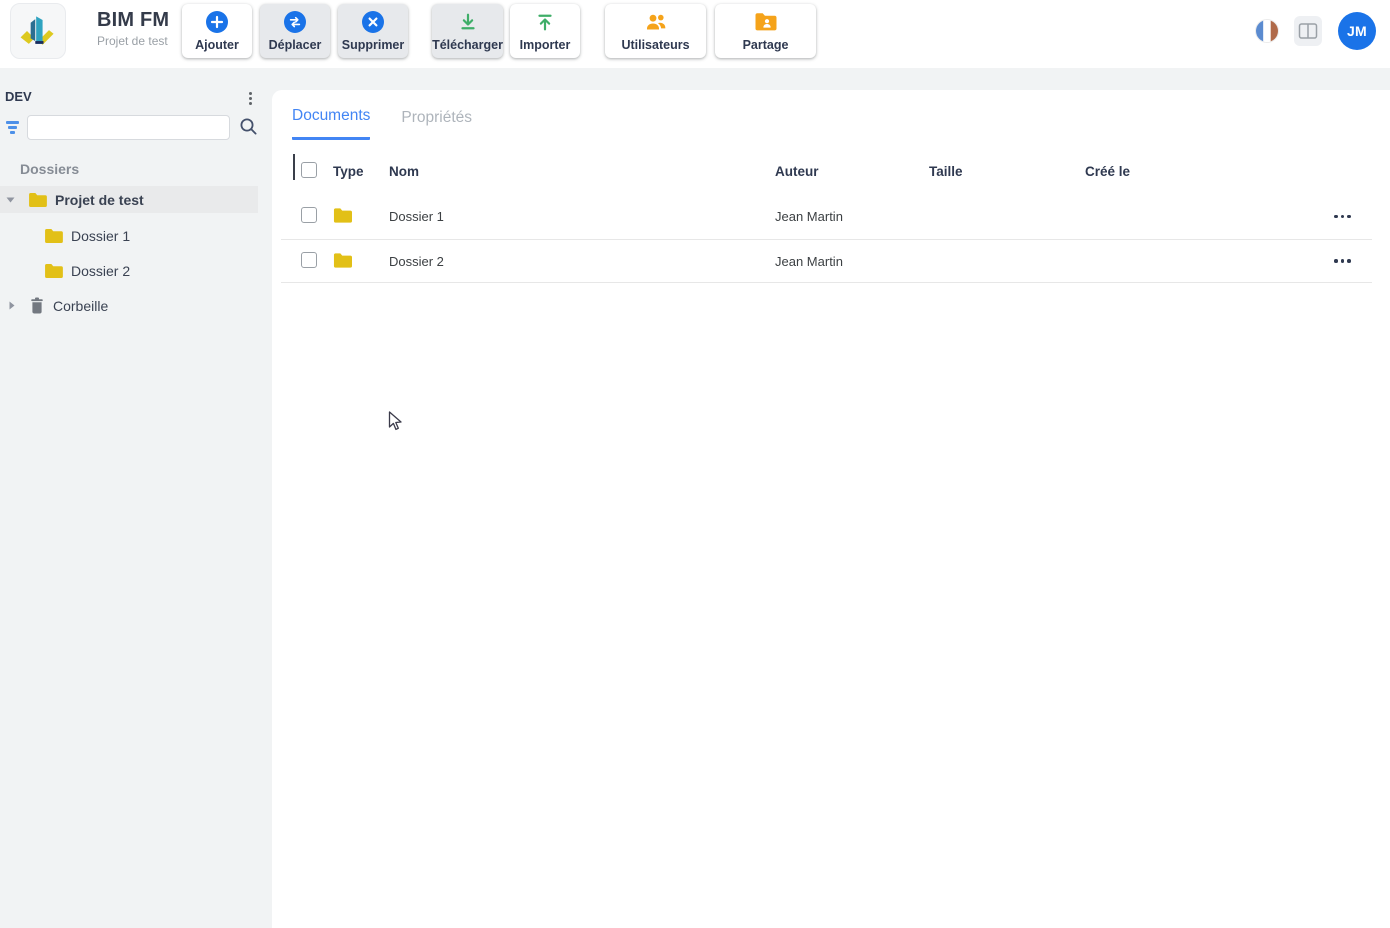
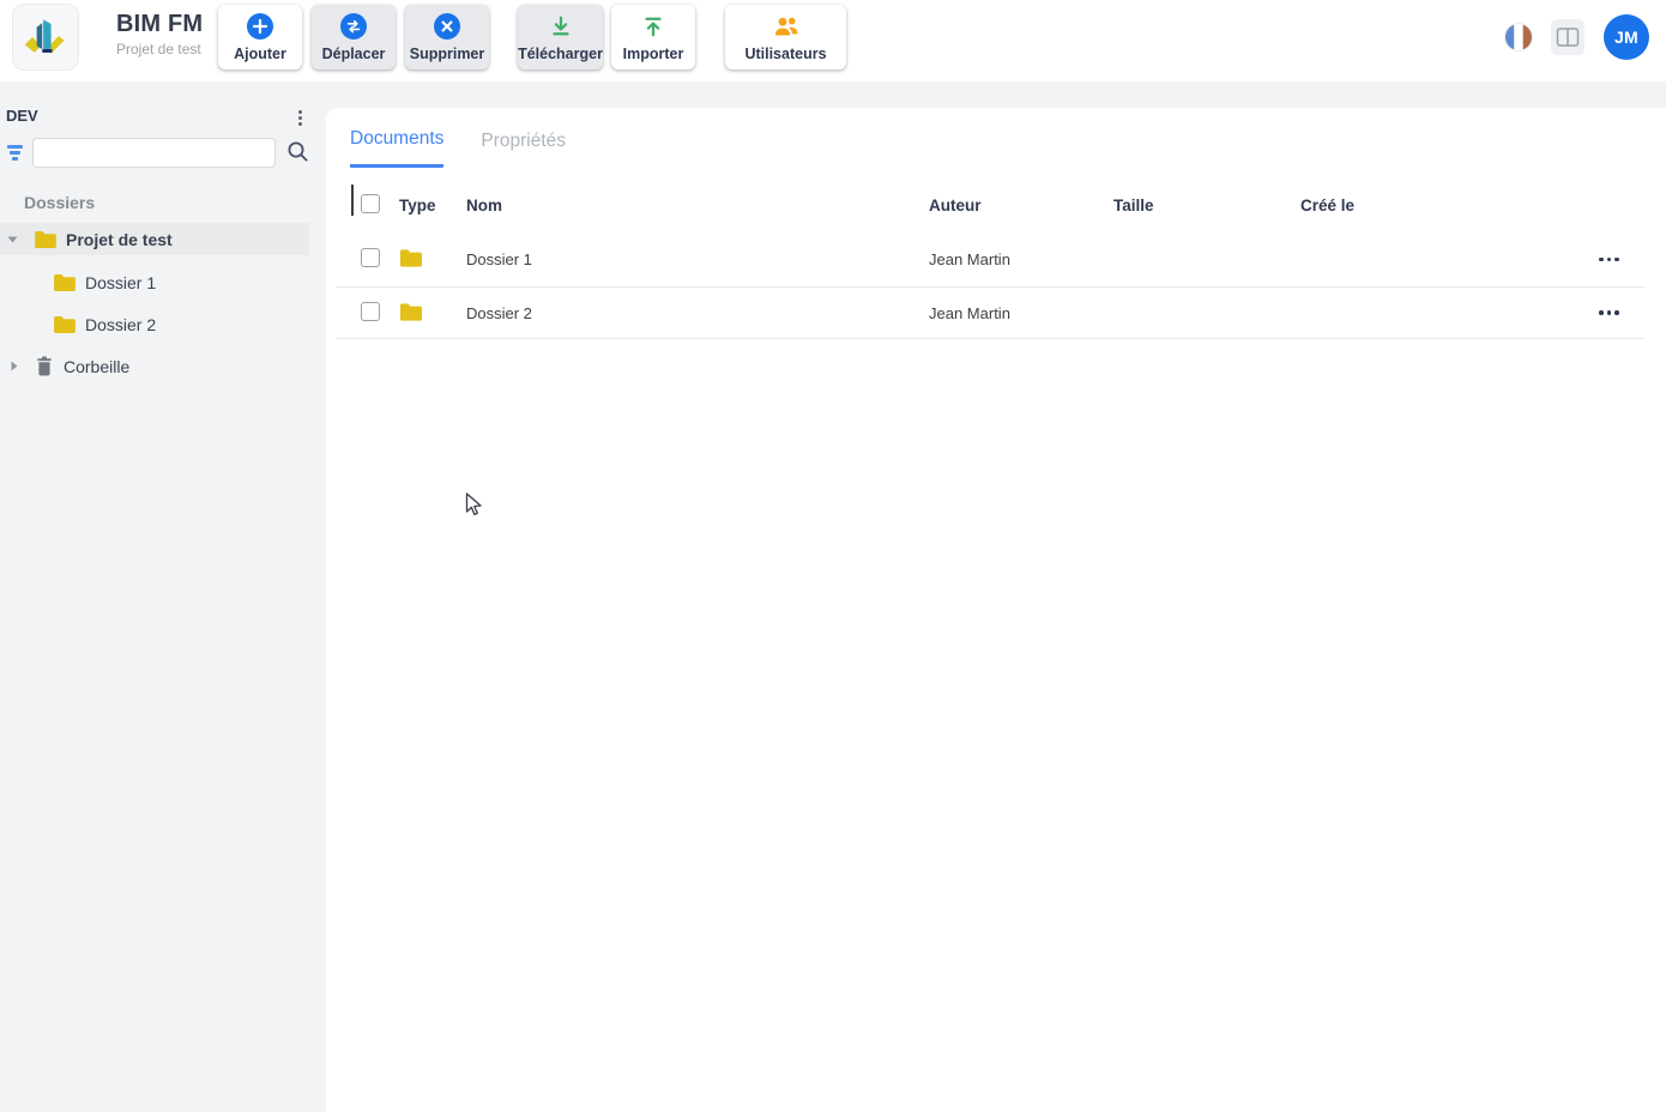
  BIM FM
  Projet de test
  Ajouter
  Déplacer
  Supprimer
  Télécharger
  Importer
  Utilisateurs
- Partage
  JM
  DEV
  Dossiers
  Projet de test
  Dossier 1
  Dossier 2
  Corbeille
  Documents
  Propriétés
  Type
  Nom
  Auteur
  Taille
  Créé le
  Dossier 1
  Jean Martin
  Dossier 2
  Jean Martin
